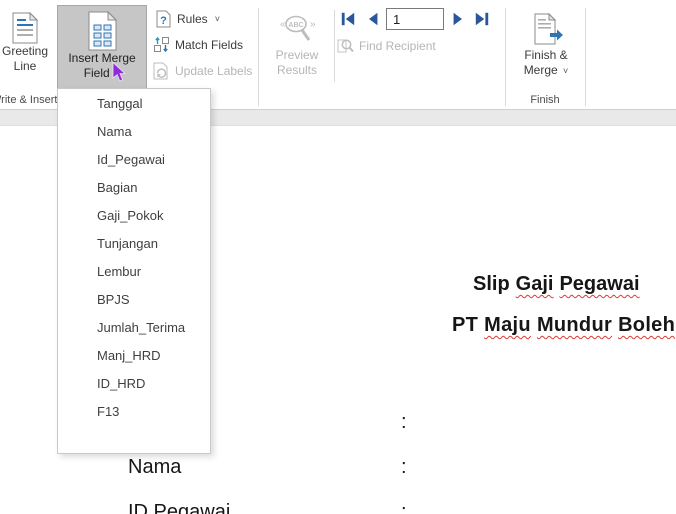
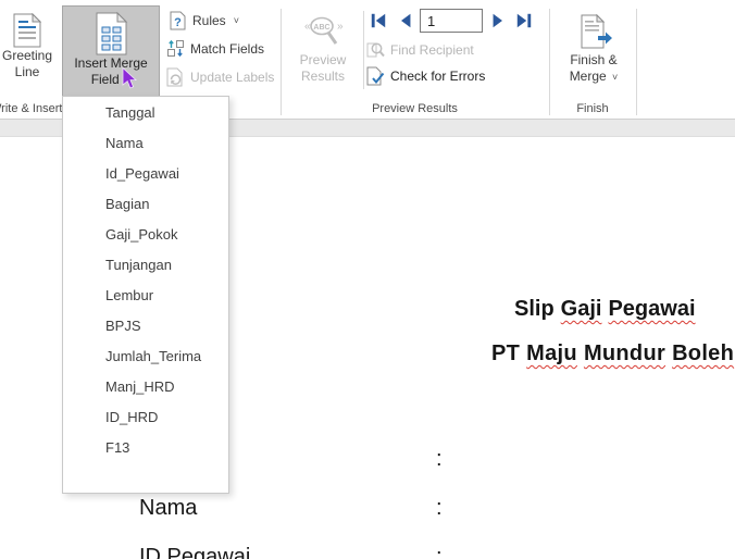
  Greeting
  Line
  Insert Merge
  Field
  ?
  Rules
  ˅
  Match Fields
  Update Labels
  «
  »
  Preview
  Results
  1
  Find Recipient
+ Check for Errors
+ Preview Results
  Finish &
  Merge ˅
  Finish
  Slip
  Gaji
  Pegawai
  PT
  Maju
  Mundur
  Boleh
  :
  Nama
  :
  ID Pegawai
  :
  Tanggal
  Nama
  Id_Pegawai
  Bagian
  Gaji_Pokok
  Tunjangan
  Lembur
  BPJS
  Jumlah_Terima
  Manj_HRD
  ID_HRD
  F13
